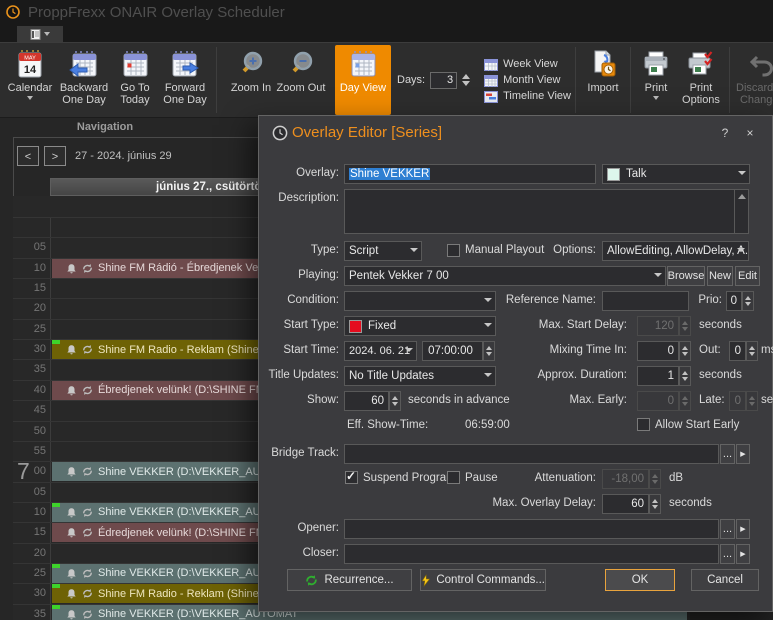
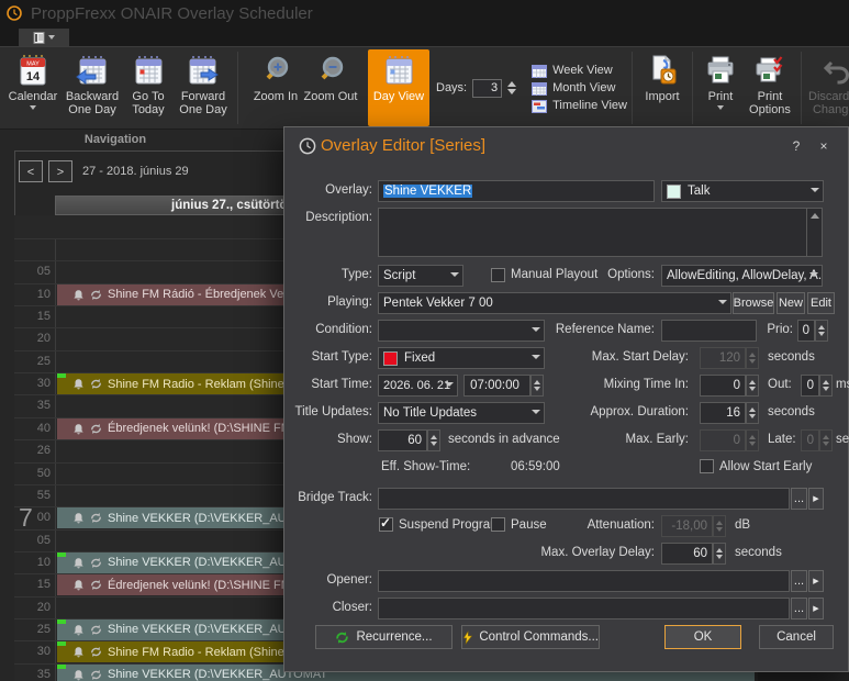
  ProppFrexx ONAIR Overlay Scheduler
  14
  Calendar
  Backward One Day
  Go To Today
  Forward One Day
  Zoom In
  Zoom Out
  Day View
  Days:
  3
  Week View
  Month View
  Timeline View
  Import
  Print
  Print Options
  Discard Chang
  Navigation
  <
  >
- 27 - 2024. június 29
+ 27 - 2018. június 29
  június 27., csütört
  05
  10
  Shine FM Rádió - Ébredjenek Ve
  15
  20
  25
  30
  Shine FM Radio - Reklam (Shine
  35
  40
  Ébredjenek velünk! (D:\SHINE F
- 45
+ 26
  50
  55
  00
  7
  Shine VEKKER (D:\VEKKER_AU
  05
  10
  Shine VEKKER (D:\VEKKER_AU
  15
  Édredjenek velünk! (D:\SHINE F
  20
  25
  Shine VEKKER (D:\VEKKER_AU
  30
  Shine FM Radio - Reklam (Shine
  35
  Shine VEKKER (D:\VEKKER_AUTOMAT
  Overlay Editor [Series]
  ?
  ×
  Overlay:
  Shine VEKKER
  Talk
  Description:
  Type:
  Script
  Manual Playout
  Options:
  AllowEditing, AllowDelay, A.
  Playing:
  Pentek Vekker 7 00
  Browse
  New
  Edit
  Condition:
  Reference Name:
  Prio:
  0
  Start Type:
  Fixed
  Max. Start Delay:
  120
  seconds
  Start Time:
- 2024. 06. 21
+ 2026. 06. 21
  07:00:00
  Mixing Time In:
  0
  Out:
  0
  Title Updates:
  No Title Updates
  Approx. Duration:
- 1
+ 16
  seconds
  Show:
  60
  seconds in advance
  Max. Early:
  0
  Late:
  0
  Eff. Show-Time:
  06:59:00
  Allow Start Early
  Bridge Track:
  ...
  Suspend Progra
  Pause
  Attenuation:
  -18,00
  dB
  Max. Overlay Delay:
  60
  seconds
  Opener:
  ...
  Closer:
  ...
  Recurrence...
  Control Commands...
  OK
  Cancel
